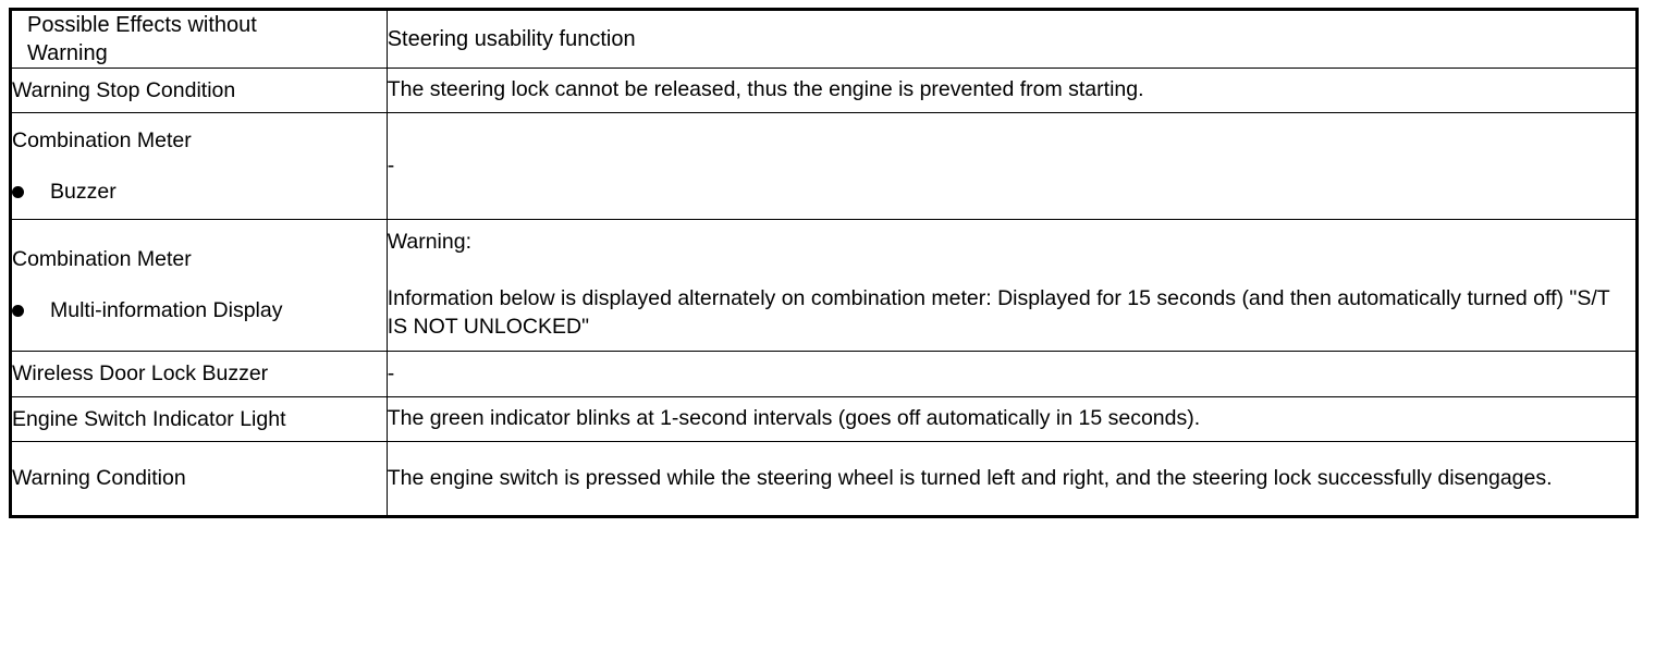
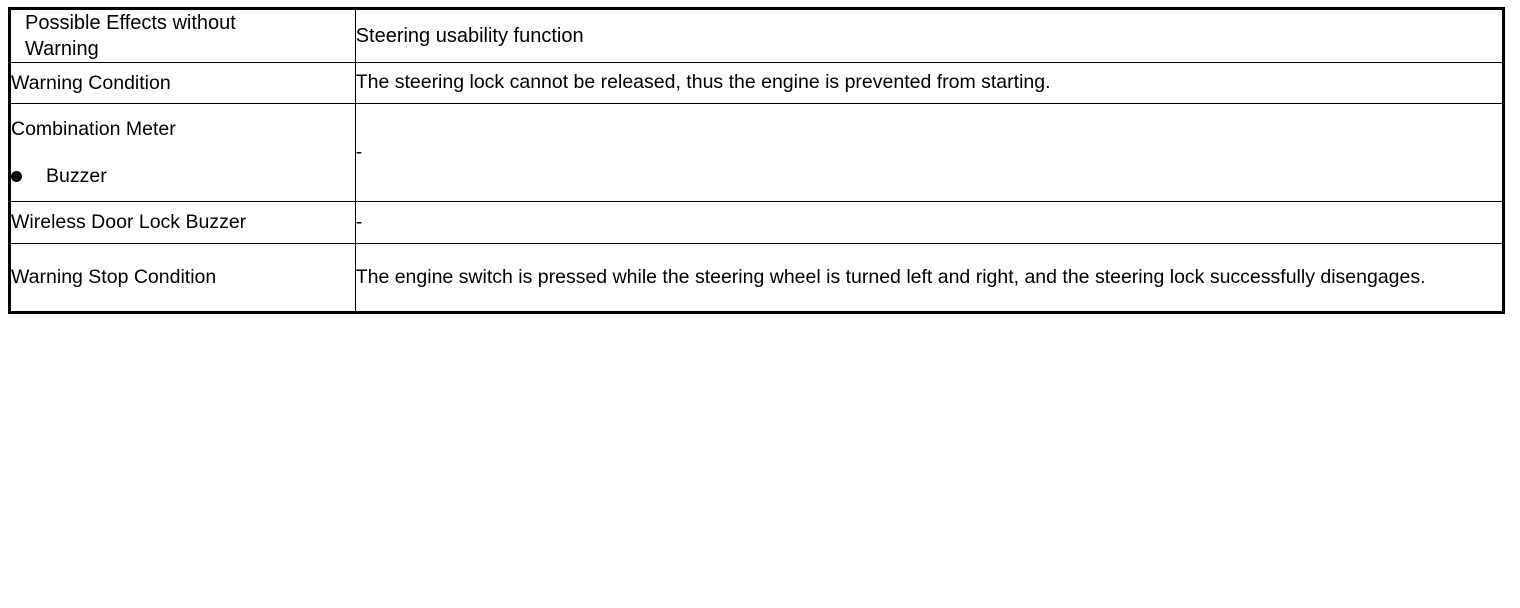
  Possible Effects without Warning	Steering usability function
- Warning Stop Condition	The steering lock cannot be released, thus the engine is prevented from starting.
+ Warning Condition	The steering lock cannot be released, thus the engine is prevented from starting.
  Combination Meter Buzzer	-
- Combination Meter Multi-information Display	Warning: Information below is displayed alternately on combination meter: Displayed for 15 seconds (and then automatically turned off) "S/T IS NOT UNLOCKED"
  Wireless Door Lock Buzzer	-
- Engine Switch Indicator Light	The green indicator blinks at 1-second intervals (goes off automatically in 15 seconds).
- Warning Condition	The engine switch is pressed while the steering wheel is turned left and right, and the steering lock successfully disengages.
+ Warning Stop Condition	The engine switch is pressed while the steering wheel is turned left and right, and the steering lock successfully disengages.
